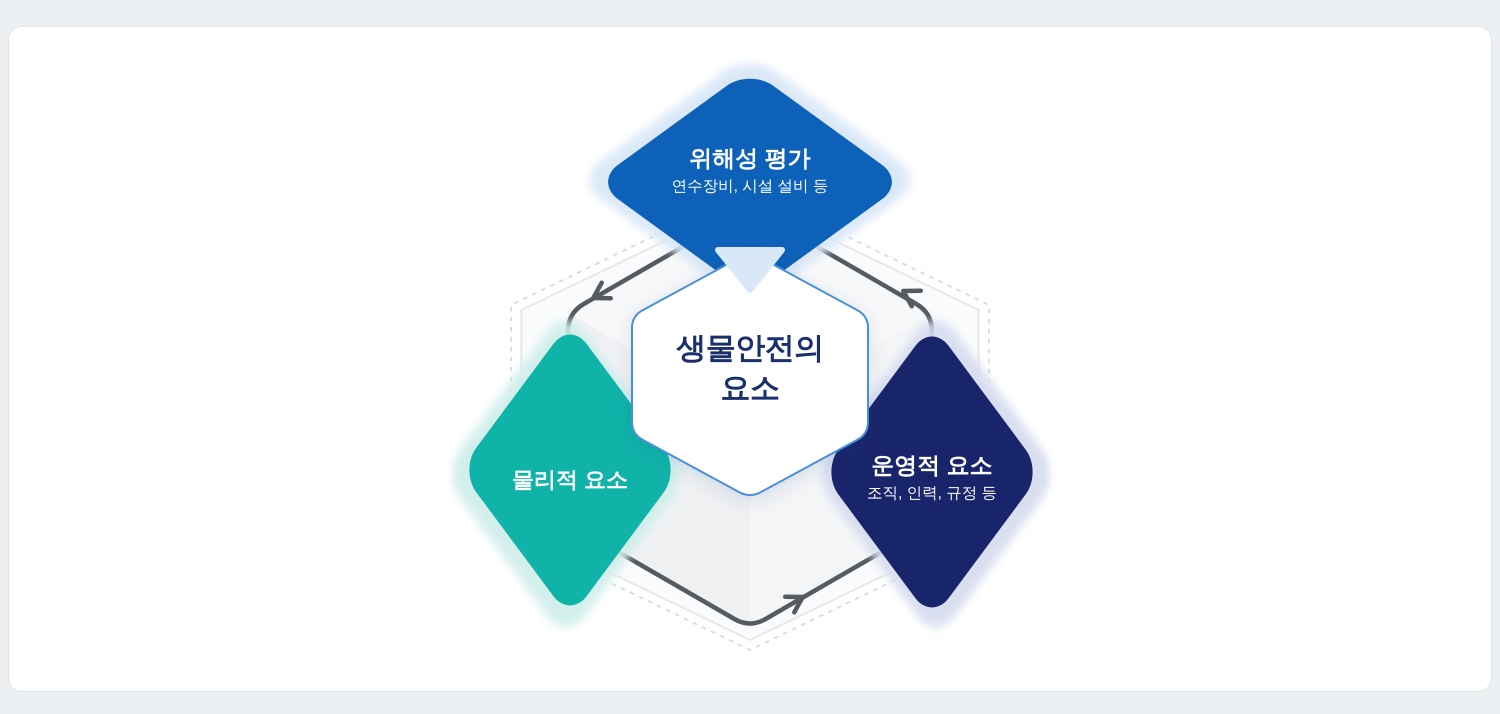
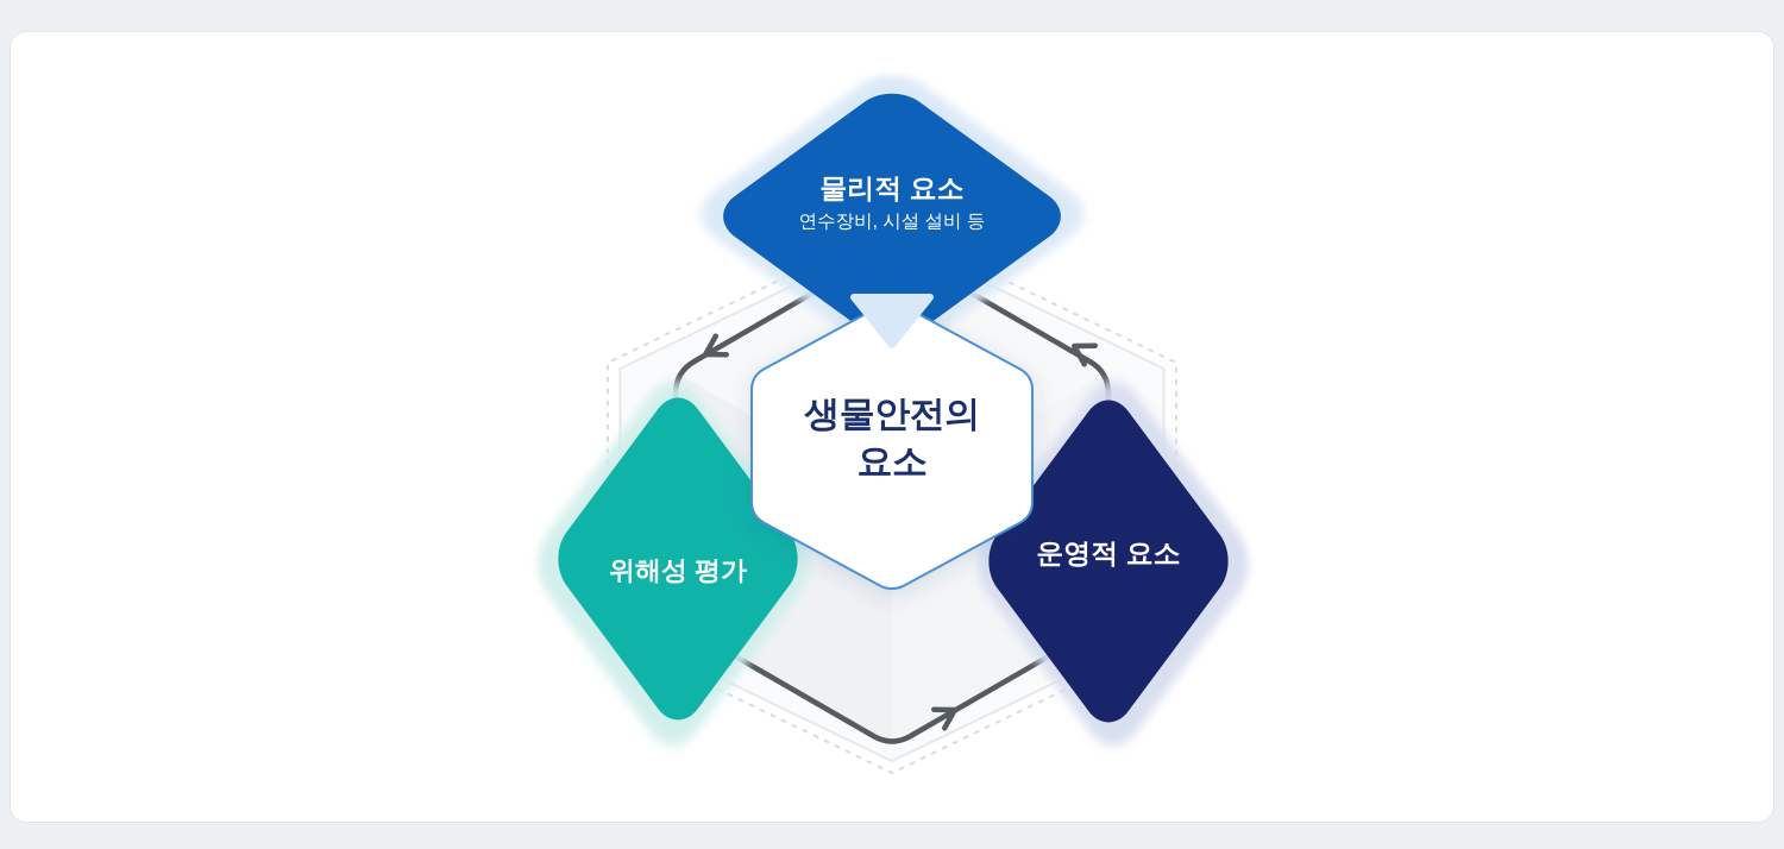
- 위해성 평가
+ 물리적 요소
  연수장비, 시설 설비 등
- 물리적 요소
+ 위해성 평가
  운영적 요소
- 조직, 인력, 규정 등
  생물안전의
  요소
